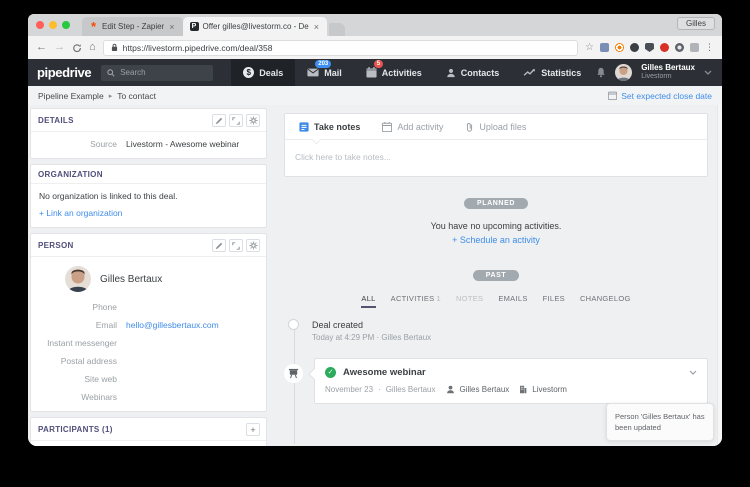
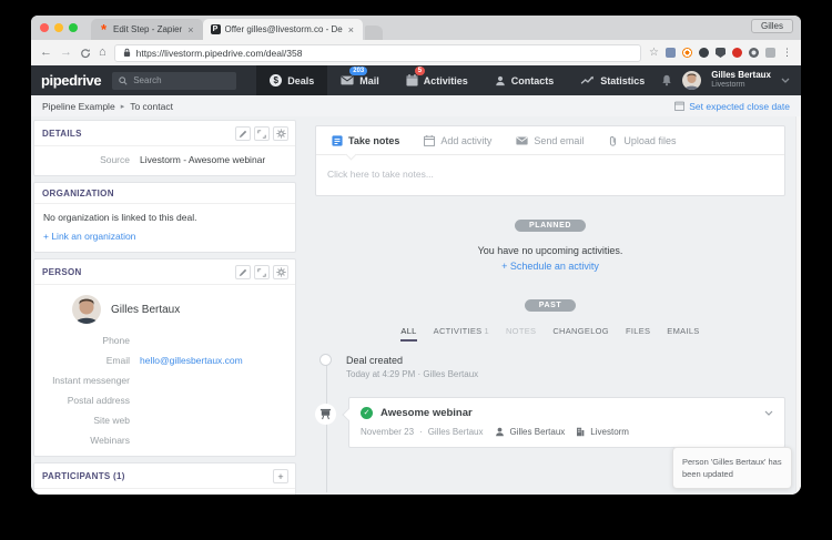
  *
  Edit Step - Zapier
  ×
  Offer gilles@livestorm.co - De
  ×
  Gilles
  ←
  →
  ⌂
  https://livestorm.pipedrive.com/deal/358
  ☆
  ⋮
  pipedrive
  Search
  $
  Deals
  Mail
  Activities
  Contacts
  Statistics
  Gilles Bertaux
  Pipeline Example
  To contact
  Set expected close date
  DETAILS
  Source
  Livestorm - Awesome webinar
  ORGANIZATION
  No organization is linked to this deal.
  + Link an organization
  PERSON
  Gilles Bertaux
  Phone
  Email
  hello@gillesbertaux.com
  Instant messenger
  Postal address
  Site web
  Webinars
  PARTICIPANTS (1)
  +
  Take notes
  Add activity
+ Send email
  Upload files
  Click here to take notes...
  You have no upcoming activities.
  + Schedule an activity
  ALL
  ACTIVITIES 1
  NOTES
- EMAILS
+ CHANGELOG
  FILES
- CHANGELOG
+ EMAILS
  Deal created
  Today at 4:29 PM · Gilles Bertaux
  Awesome webinar
  November 23
  ·
  Gilles Bertaux
  Gilles Bertaux
  Livestorm
  Person 'Gilles Bertaux' has been updated
